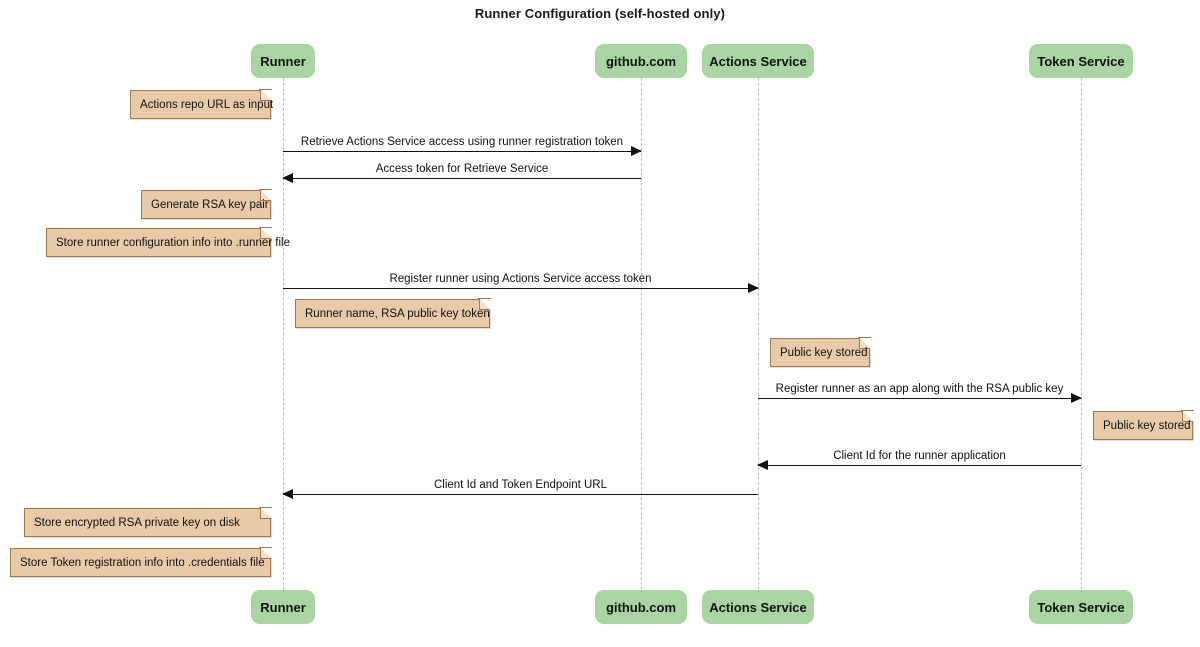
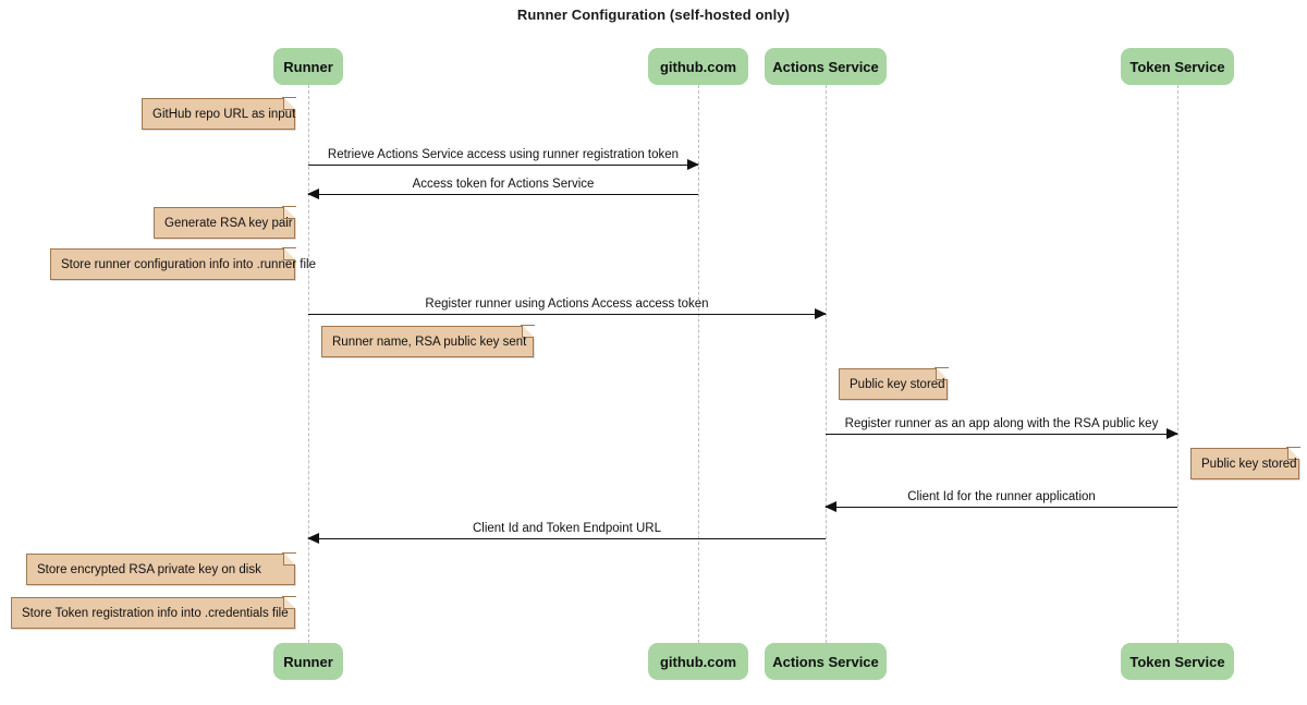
  Runner Configuration (self-hosted only)
  Runner
  Runner
  github.com
  github.com
  Actions Service
  Actions Service
  Token Service
  Token Service
  Retrieve Actions Service access using runner registration token
- Access token for Retrieve Service
+ Access token for Actions Service
- Register runner using Actions Service access token
+ Register runner using Actions Access access token
  Register runner as an app along with the RSA public key
  Client Id for the runner application
  Client Id and Token Endpoint URL
- Actions repo URL as input
+ GitHub repo URL as input
  Generate RSA key pair
  Store runner configuration info into .runner file
- Runner name, RSA public key token
+ Runner name, RSA public key sent
  Public key stored
  Public key stored
  Store encrypted RSA private key on disk
  Store Token registration info into .credentials file
